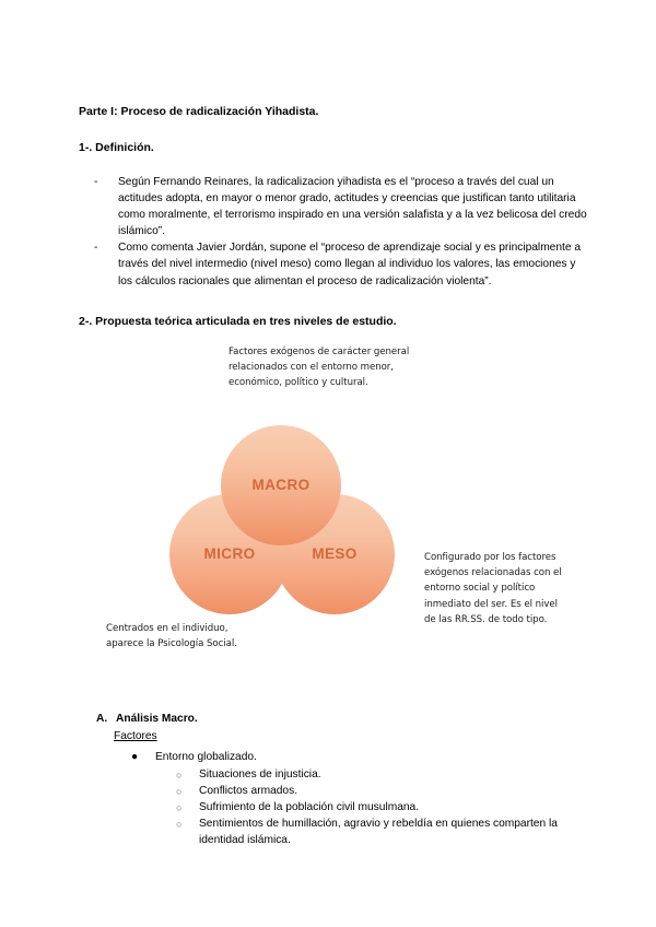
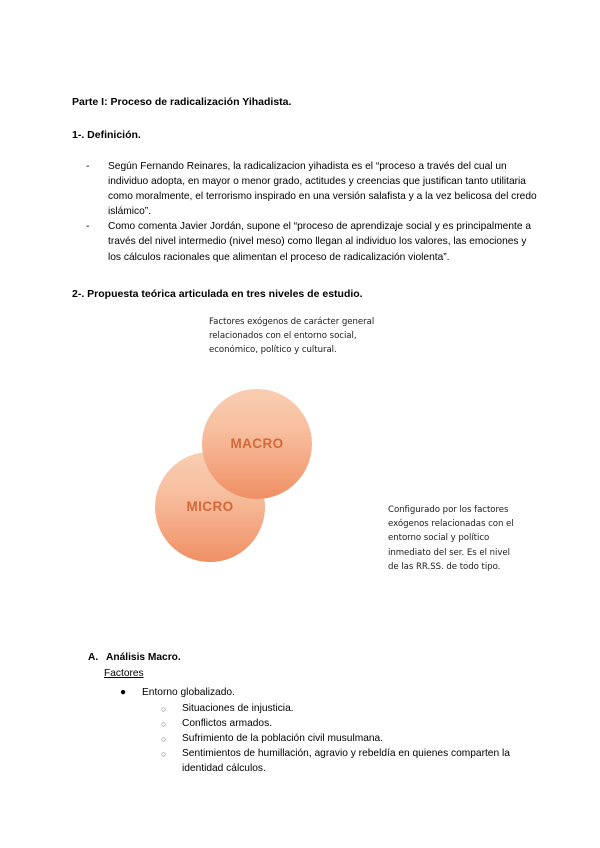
  Parte I: Proceso de radicalización Yihadista.
  1-. Definición.
  -
- Según Fernando Reinares, la radicalizacion yihadista es el “proceso a través del cual un actitudes adopta, en mayor o menor grado, actitudes y creencias que justifican tanto utilitaria como moralmente, el terrorismo inspirado en una versión salafista y a la vez belicosa del credo islámico”.
+ Según Fernando Reinares, la radicalizacion yihadista es el “proceso a través del cual un individuo adopta, en mayor o menor grado, actitudes y creencias que justifican tanto utilitaria como moralmente, el terrorismo inspirado en una versión salafista y a la vez belicosa del credo islámico”.
  -
  Como comenta Javier Jordán, supone el “proceso de aprendizaje social y es principalmente a través del nivel intermedio (nivel meso) como llegan al individuo los valores, las emociones y los cálculos racionales que alimentan el proceso de radicalización violenta”.
  2-. Propuesta teórica articulada en tres niveles de estudio.
- Factores exógenos de carácter general relacionados con el entorno menor, económico, político y cultural.
+ Factores exógenos de carácter general relacionados con el entorno social, económico, político y cultural.
  MACRO
  MICRO
- MESO
  Configurado por los factores exógenos relacionadas con el entorno social y político inmediato del ser. Es el nivel de las RR.SS. de todo tipo.
- Centrados en el individuo, aparece la Psicología Social.
  A. Análisis Macro.
  Factores
  ●
  Entorno globalizado.
  ○
  Situaciones de injusticia.
  ○
  Conflictos armados.
  ○
  Sufrimiento de la población civil musulmana.
  ○
- Sentimientos de humillación, agravio y rebeldía en quienes comparten la identidad islámica.
+ Sentimientos de humillación, agravio y rebeldía en quienes comparten la identidad cálculos.
